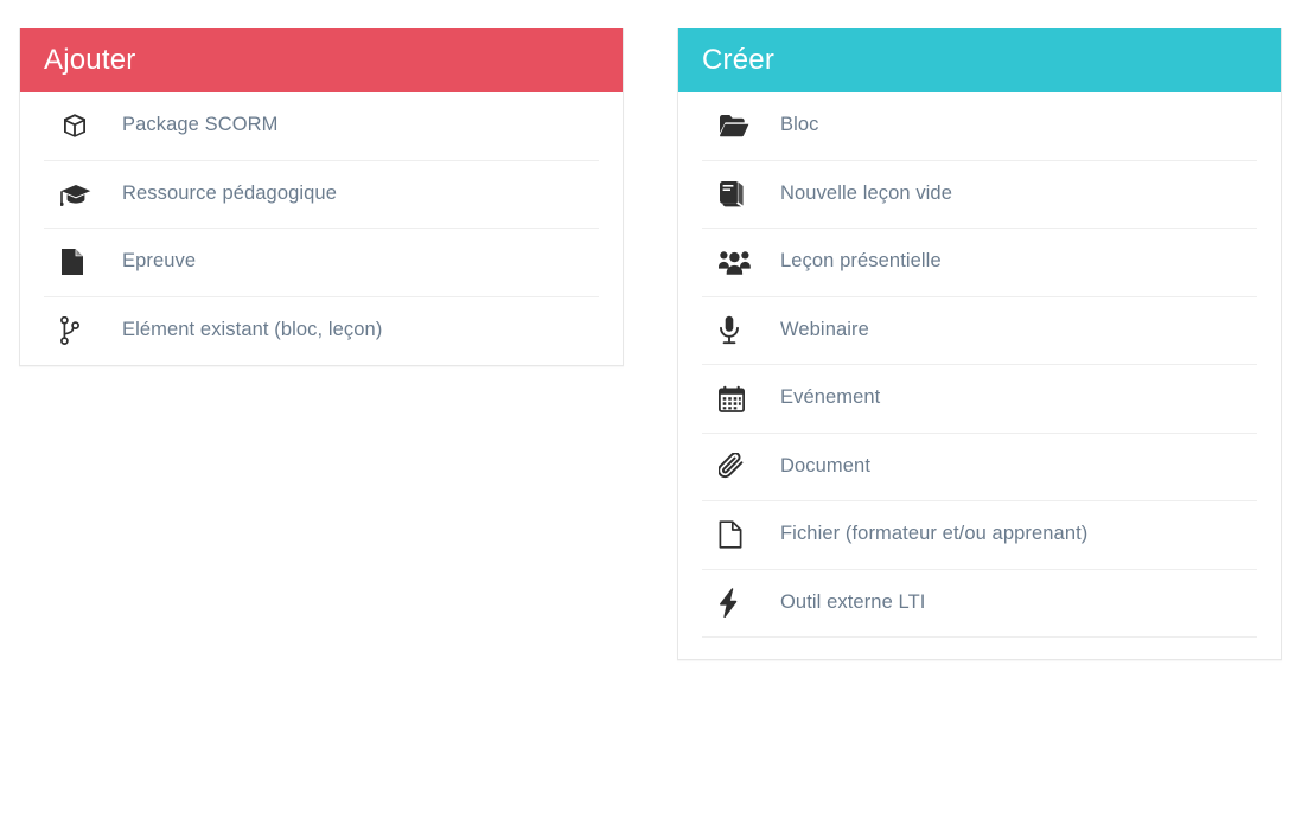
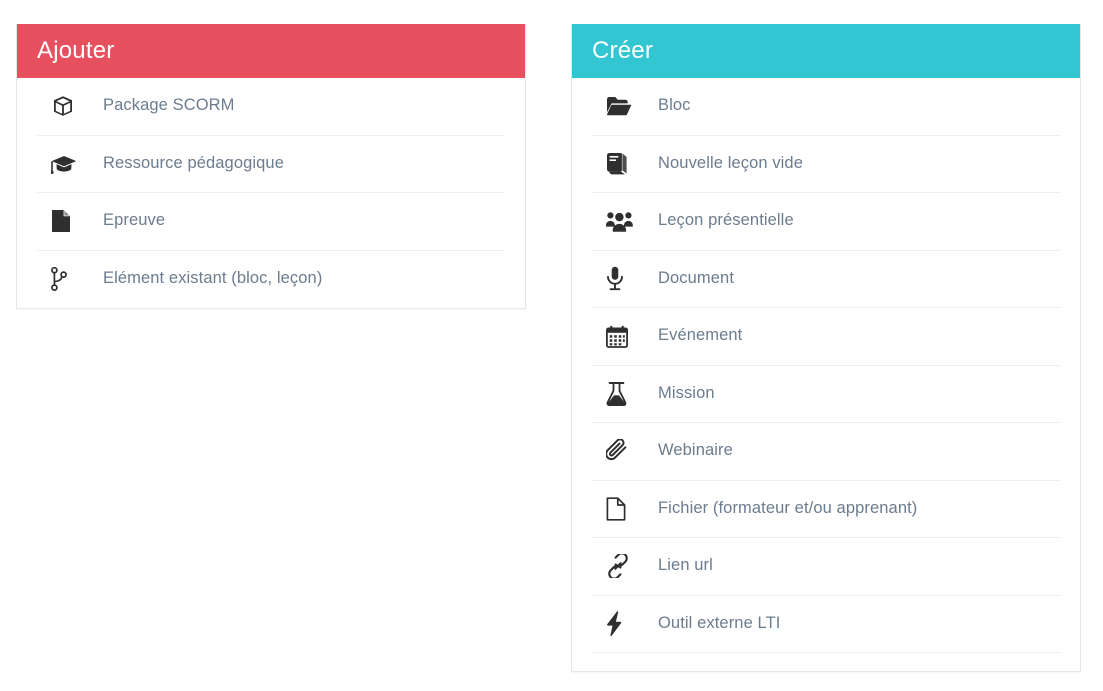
  Ajouter
  Package SCORM
  Ressource pédagogique
  Epreuve
  Elément existant (bloc, leçon)
  Créer
  Bloc
  Nouvelle leçon vide
  Leçon présentielle
- Webinaire
+ Document
  Evénement
+ Mission
- Document
+ Webinaire
  Fichier (formateur et/ou apprenant)
+ Lien url
  Outil externe LTI
